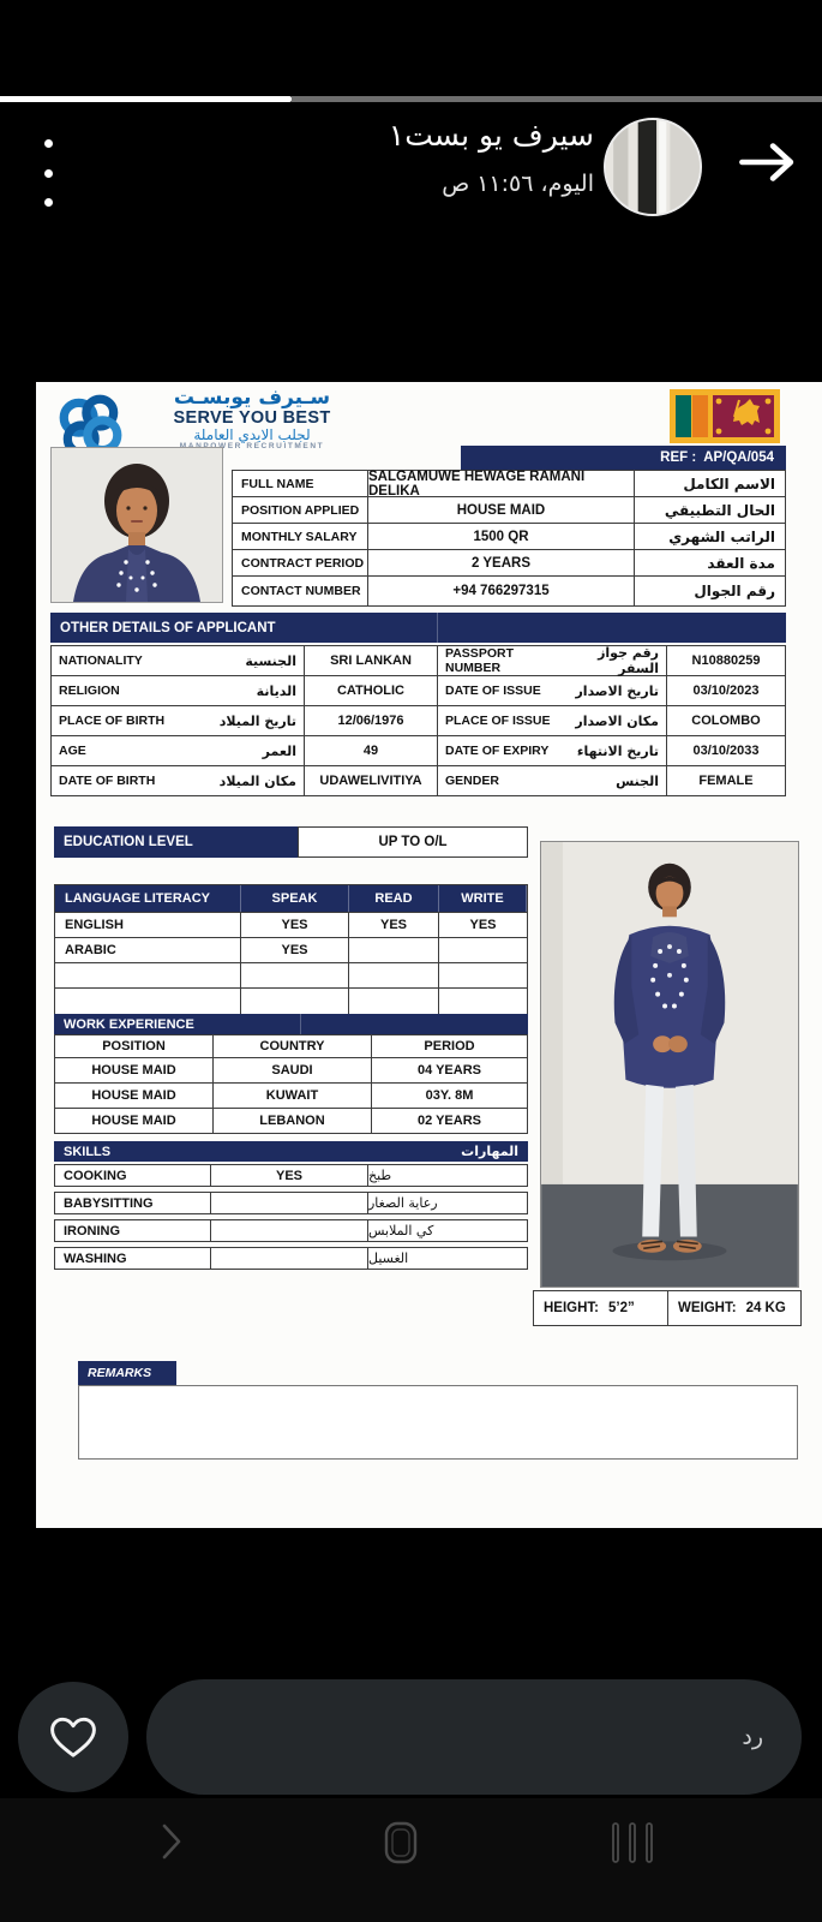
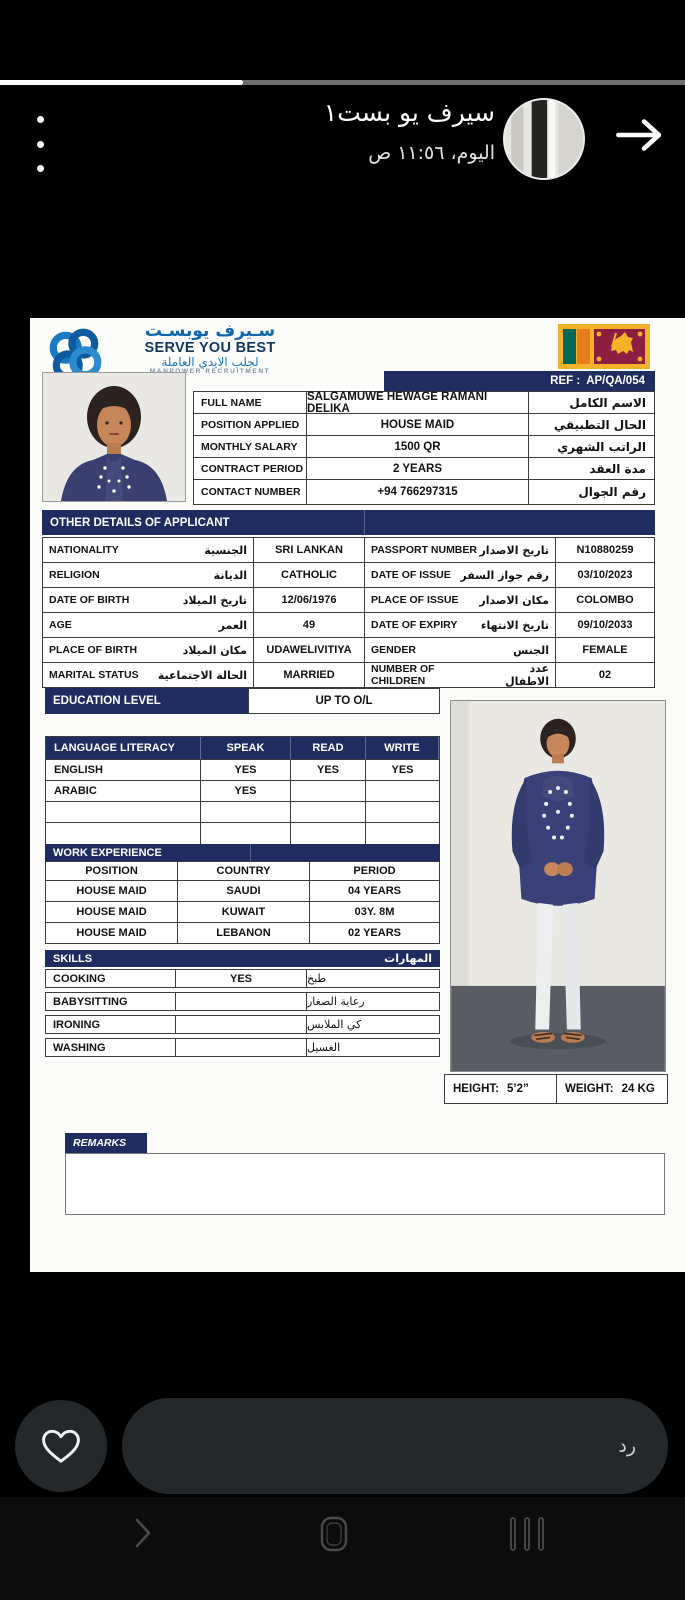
  سيرف يو بست١
  اليوم، ١١:٥٦ ص
  سـيرف يوبسـت
  SERVE YOU BEST
  لجلب الايدي العاملة
  REF :
  AP/QA/054
  FULL NAME
  SALGAMUWE HEWAGE RAMANI DELIKA
  الاسم الكامل
  POSITION APPLIED
  HOUSE MAID
  الحال التطبيقي
  MONTHLY SALARY
  1500 QR
  الراتب الشهري
  CONTRACT PERIOD
  2 YEARS
  مدة العقد
  CONTACT NUMBER
  +94 766297315
  رقم الجوال
  OTHER DETAILS OF APPLICANT
  NATIONALITY
  الجنسية
  SRI LANKAN
  PASSPORT NUMBER
- رقم جواز السفر
+ تاريخ الاصدار
  N10880259
  RELIGION
  الديانة
  CATHOLIC
  DATE OF ISSUE
- تاريخ الاصدار
+ رقم جواز السفر
  03/10/2023
- PLACE OF BIRTH
+ DATE OF BIRTH
  تاريخ الميلاد
  12/06/1976
  PLACE OF ISSUE
  مكان الاصدار
  COLOMBO
  AGE
  العمر
  49
  DATE OF EXPIRY
  تاريخ الانتهاء
- 03/10/2033
+ 09/10/2033
- DATE OF BIRTH
+ PLACE OF BIRTH
  مكان الميلاد
  UDAWELIVITIYA
  GENDER
  الجنس
  FEMALE
+ MARITAL STATUS
+ الحالة الاجتماعية
+ MARRIED
+ NUMBER OF CHILDREN
+ عدد الاطفال
+ 02
  EDUCATION LEVEL
  UP TO O/L
  LANGUAGE LITERACY
  SPEAK
  READ
  WRITE
  ENGLISH
  YES
  YES
  YES
  ARABIC
  YES
  WORK EXPERIENCE
  POSITION
  COUNTRY
  PERIOD
  HOUSE MAID
  SAUDI
  04 YEARS
  HOUSE MAID
  KUWAIT
  03Y. 8M
  HOUSE MAID
  LEBANON
  02 YEARS
  SKILLS
  المهارات
  COOKING
  YES
  طبخ
  BABYSITTING
  رعاية الصغار
  IRONING
  كي الملابس
  WASHING
  الغسيل
  HEIGHT:
  5’2”
  WEIGHT:
  24 KG
  REMARKS
